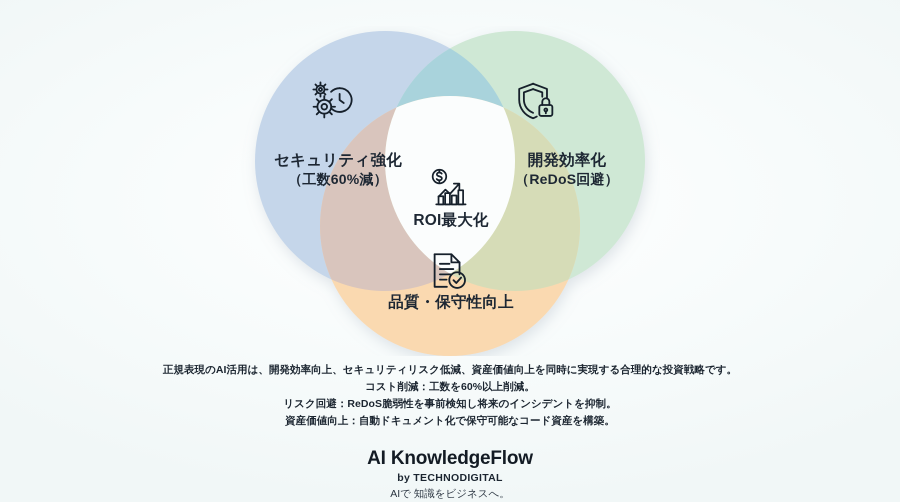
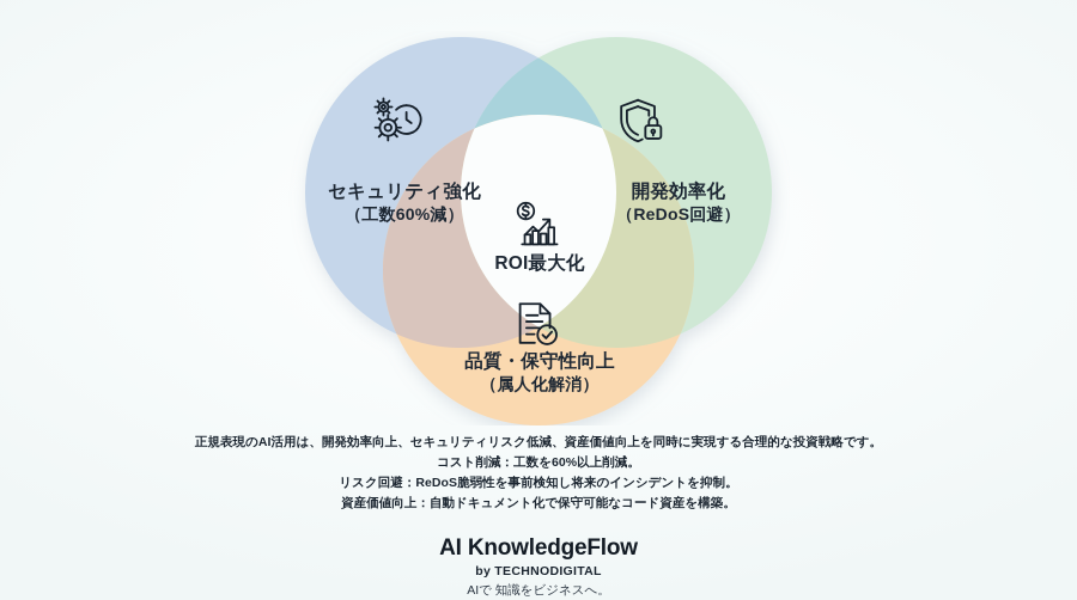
  セキュリティ強化
  （工数60%減）
  開発効率化
  （ReDoS回避）
  品質・保守性向上
+ （属人化解消）
  ROI最大化
  正規表現のAI活用は、開発効率向上、セキュリティリスク低減、資産価値向上を同時に実現する合理的な投資戦略です。
  コスト削減：工数を60%以上削減。
  リスク回避：ReDoS脆弱性を事前検知し将来のインシデントを抑制。
  資産価値向上：自動ドキュメント化で保守可能なコード資産を構築。
  AI KnowledgeFlow
  by TECHNODIGITAL
  AIで 知識をビジネスへ。
